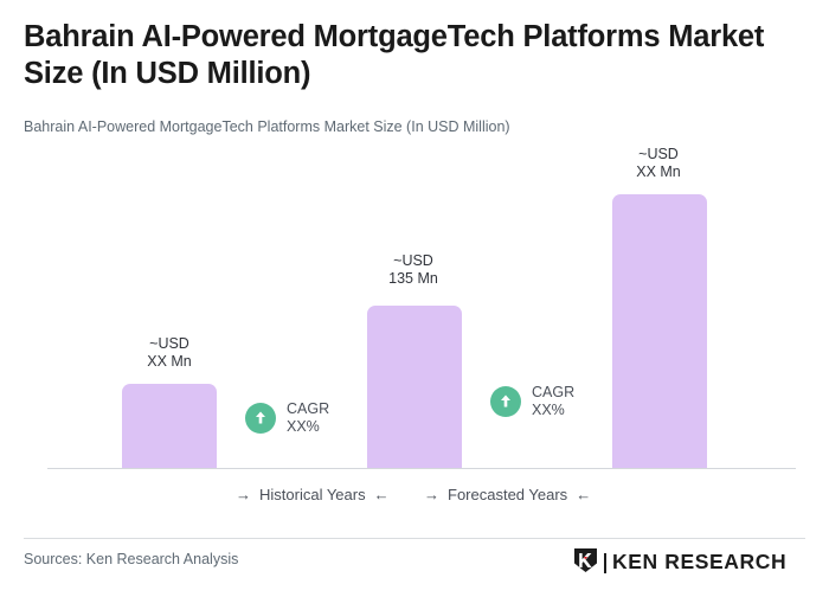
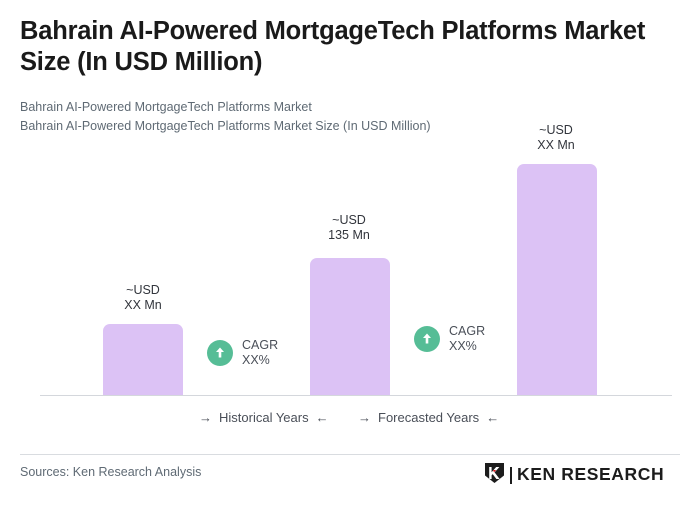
  Bahrain AI-Powered MortgageTech Platforms Market Size (In USD Million)
+ Bahrain AI-Powered MortgageTech Platforms Market
  Bahrain AI-Powered MortgageTech Platforms Market Size (In USD Million)
  ~USD
  XX Mn
  ~USD
  135 Mn
  ~USD
  XX Mn
  CAGR
  XX%
  CAGR
  XX%
  →
  Historical Years
  ←
  →
  Forecasted Years
  ←
  Sources: Ken Research Analysis
  KEN RESEARCH
